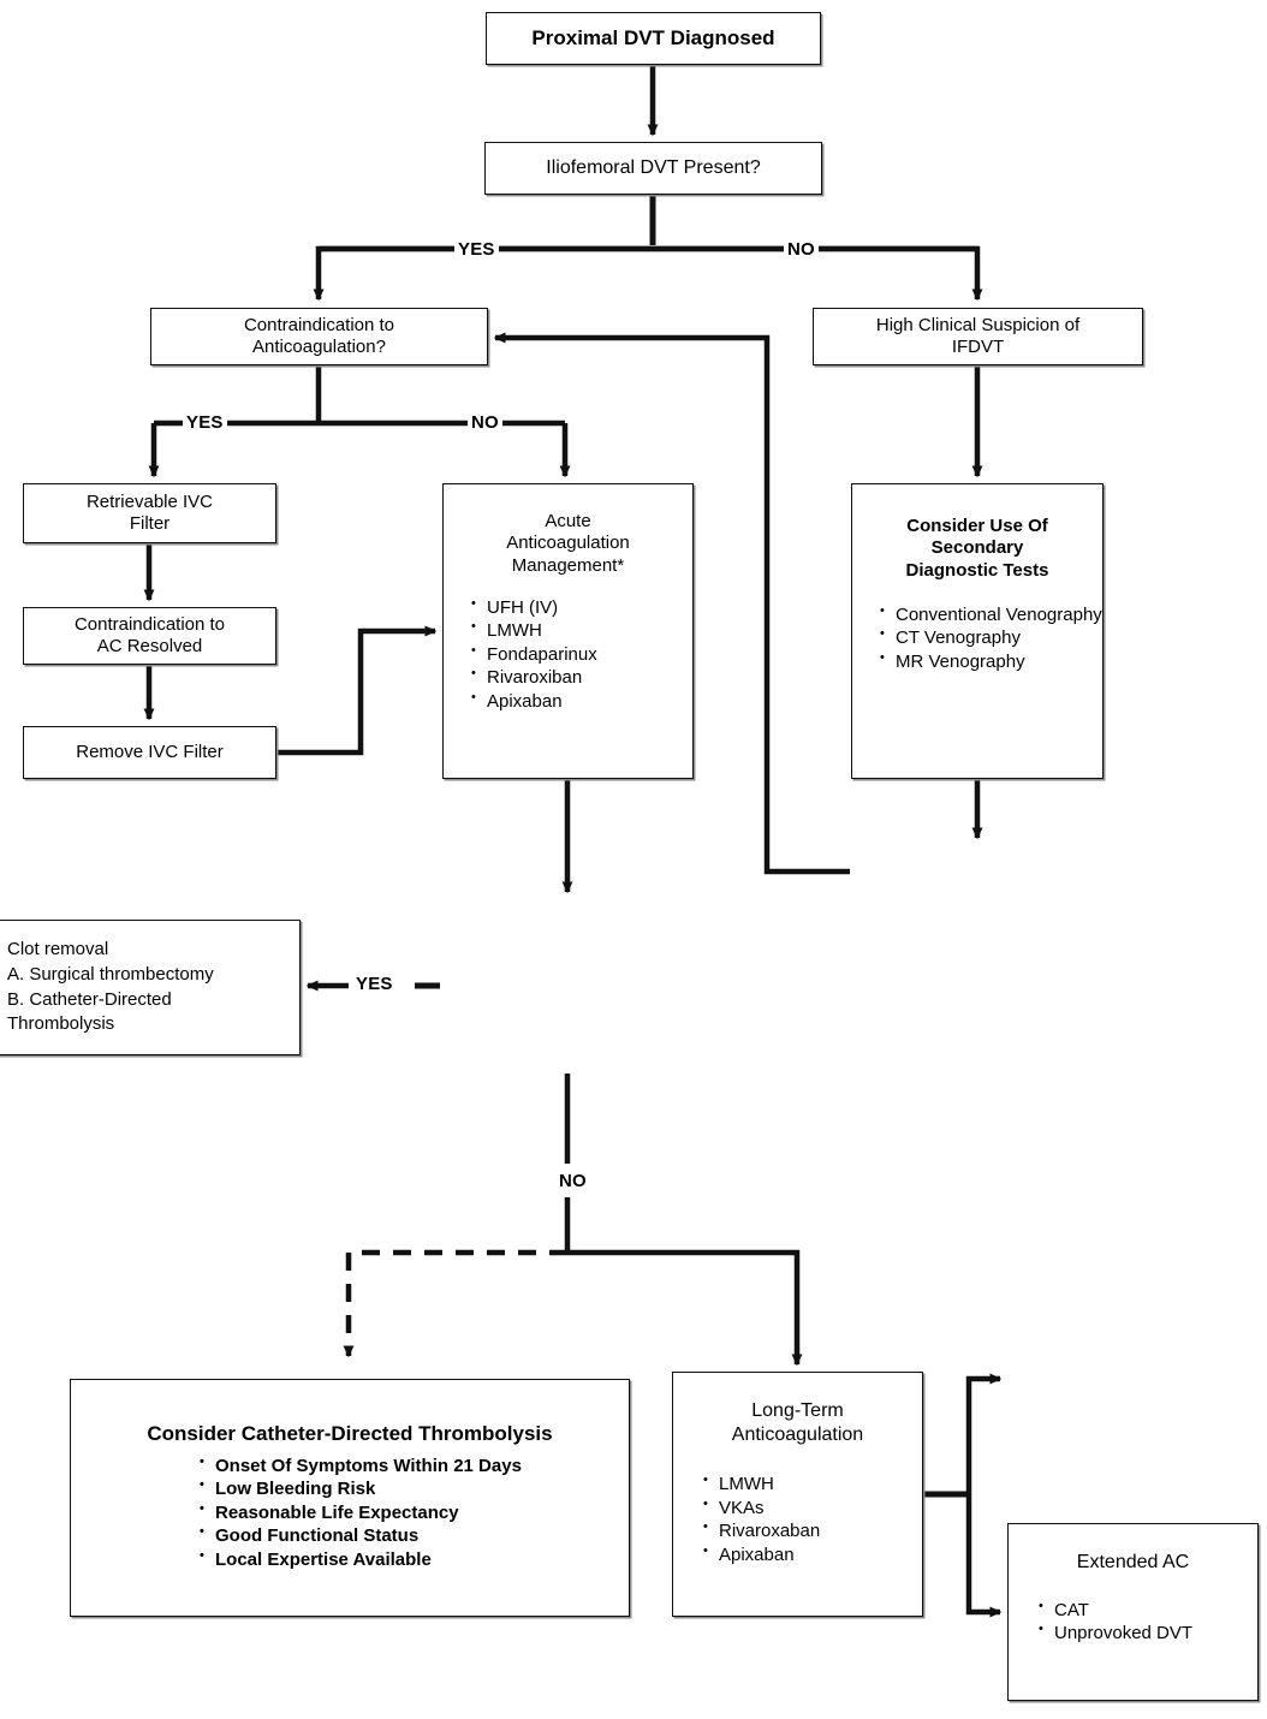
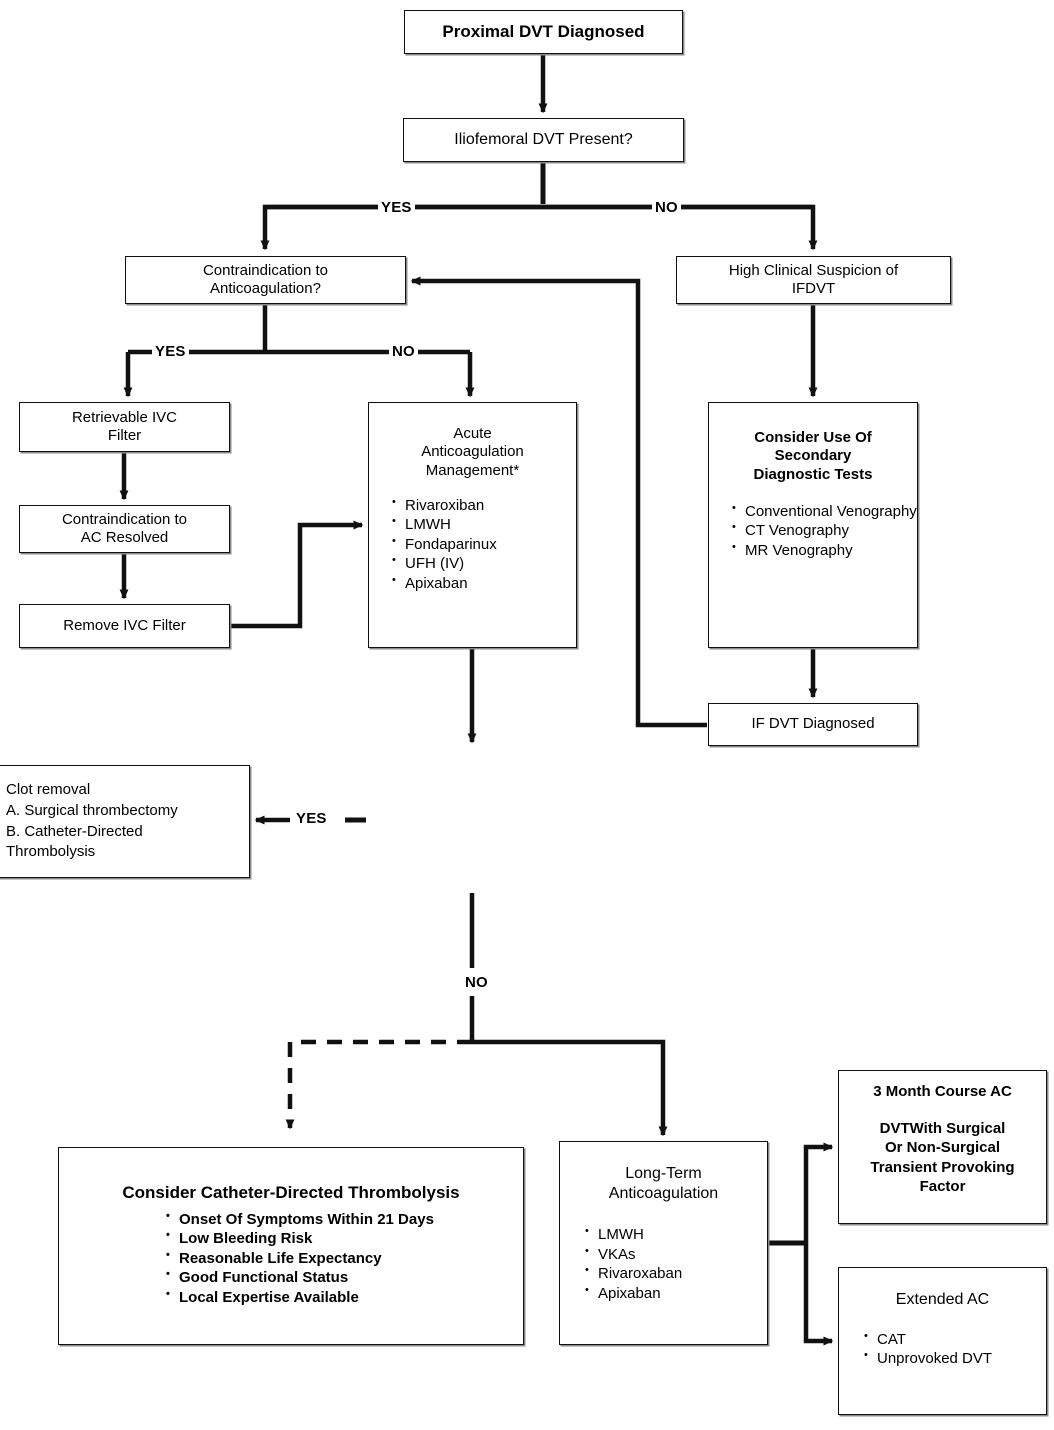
  YES
  NO
  YES
  NO
  YES
  NO
  Proximal DVT Diagnosed
  Iliofemoral DVT Present?
  Contraindication to
  Anticoagulation?
  High Clinical Suspicion of
  IFDVT
  Retrievable IVC
  Filter
  Contraindication to
  AC Resolved
  Remove IVC Filter
  Acute
  Anticoagulation
  Management*
- UFH (IV)
+ Rivaroxiban
  LMWH
  Fondaparinux
- Rivaroxiban
+ UFH (IV)
  Apixaban
  Consider Use Of
  Secondary
  Diagnostic Tests
  Conventional Venography
  CT Venography
  MR Venography
+ IF DVT Diagnosed
  Clot removal
  A. Surgical thrombectomy
  B. Catheter-Directed
  Thrombolysis
  Consider Catheter-Directed Thrombolysis
  Onset Of Symptoms Within 21 Days
  Low Bleeding Risk
  Reasonable Life Expectancy
  Good Functional Status
  Local Expertise Available
  Long-Term
  Anticoagulation
  LMWH
  VKAs
  Rivaroxaban
  Apixaban
+ 3 Month Course AC
+ DVTWith Surgical
+ Or Non-Surgical
+ Transient Provoking
+ Factor
  Extended AC
  CAT
  Unprovoked DVT
